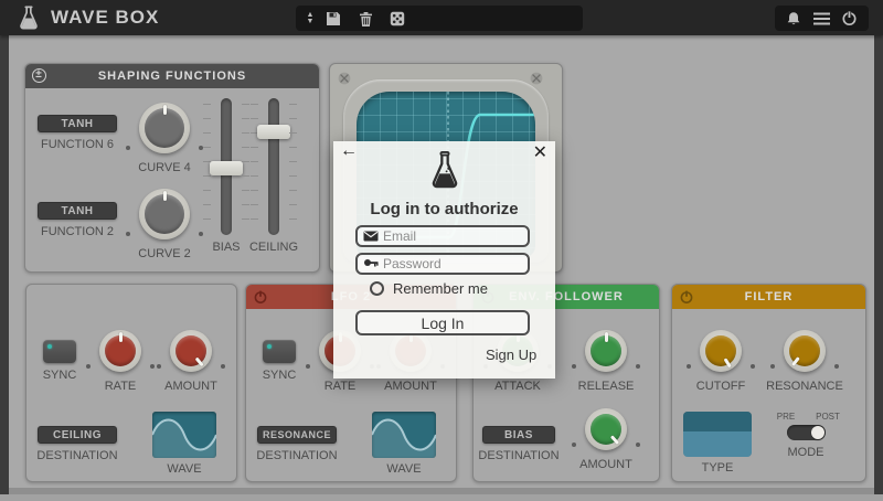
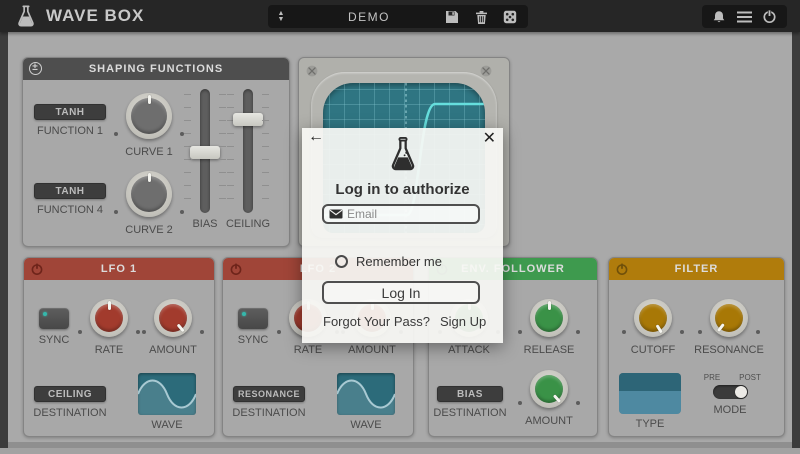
  WAVE BOX
+ DEMO
  ±
  SHAPING FUNCTIONS
  TANH
- FUNCTION 6
+ FUNCTION 1
- CURVE 4
+ CURVE 1
  TANH
- FUNCTION 2
+ FUNCTION 4
  CURVE 2
  BIAS
  CEILING
+ LFO 1
  SYNC
  RATE
  AMOUNT
  CEILING
  DESTINATION
  WAVE
  SYNC
  RATE
  AMOUNT
  RESONANCE
  DESTINATION
  WAVE
  ATTACK
  RELEASE
  BIAS
  DESTINATION
  AMOUNT
  FILTER
  CUTOFF
  RESONANCE
  TYPE
  PRE
  POST
  MODE
  ←
  ✕
  Log in to authorize
  Email
- Password
  Remember me
  Log In
+ Forgot Your Pass?
  Sign Up
